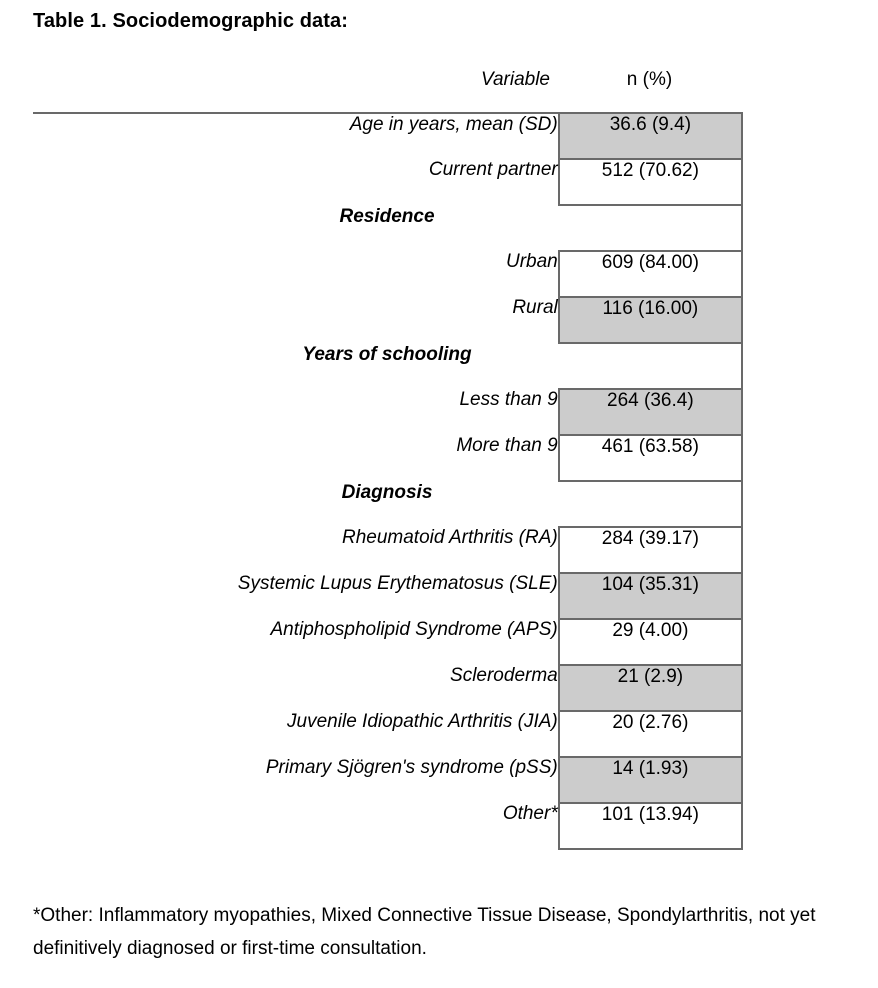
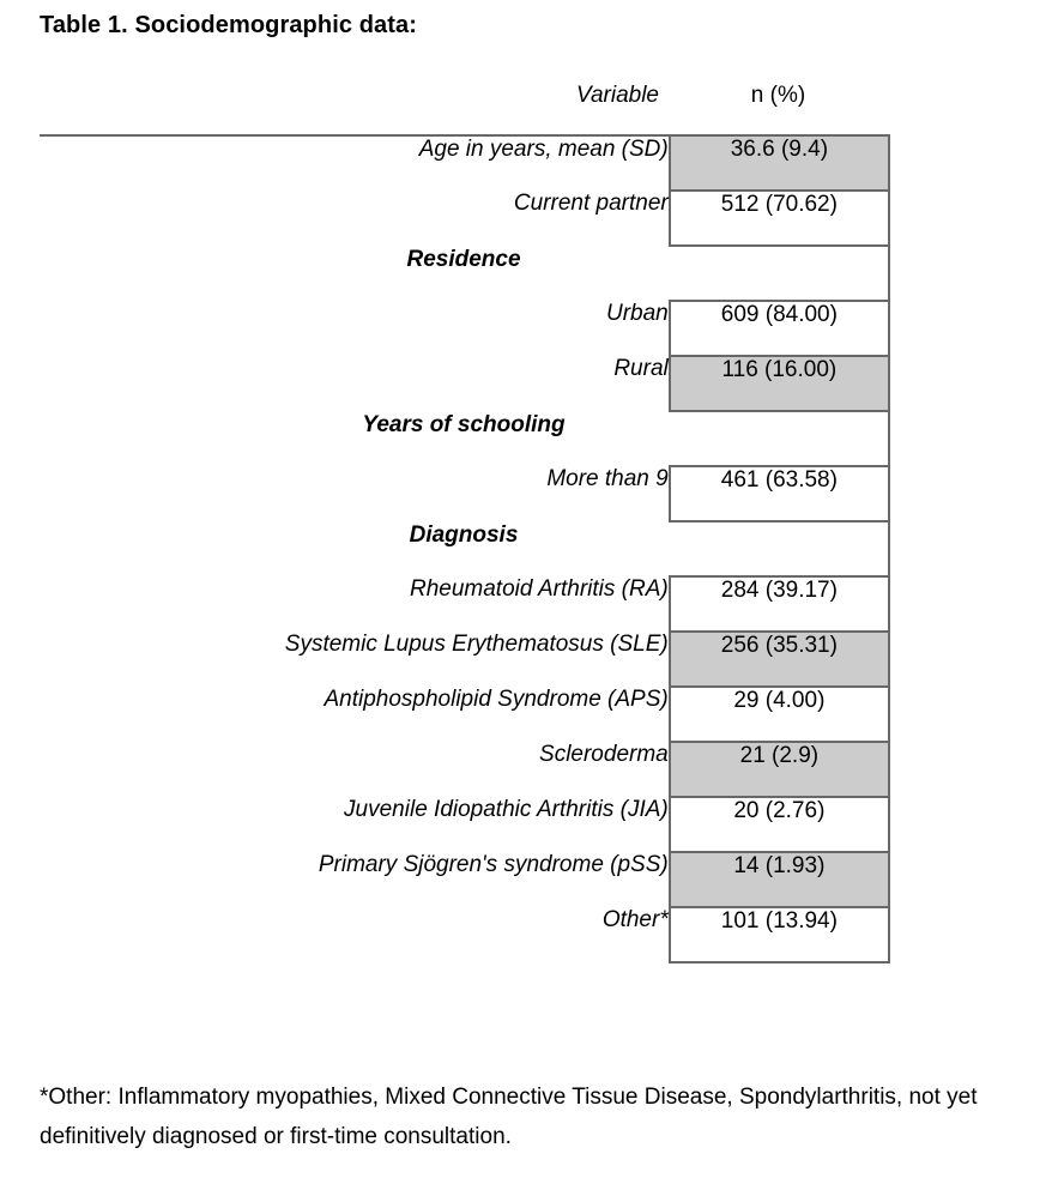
  Table 1. Sociodemographic data:
  Variable
  n (%)
  Age in years, mean (SD)	36.6 (9.4)
  Current partner	512 (70.62)
  Residence
  Urban	609 (84.00)
  Rural	116 (16.00)
  Years of schooling
- Less than 9	264 (36.4)
  More than 9	461 (63.58)
  Diagnosis
  Rheumatoid Arthritis (RA)	284 (39.17)
- Systemic Lupus Erythematosus (SLE)	104 (35.31)
+ Systemic Lupus Erythematosus (SLE)	256 (35.31)
  Antiphospholipid Syndrome (APS)	29 (4.00)
  Scleroderma	21 (2.9)
  Juvenile Idiopathic Arthritis (JIA)	20 (2.76)
  Primary Sjögren's syndrome (pSS)	14 (1.93)
  Other*	101 (13.94)
  *Other: Inflammatory myopathies, Mixed Connective Tissue Disease, Spondylarthritis, not yet
  definitively diagnosed or first-time consultation.
